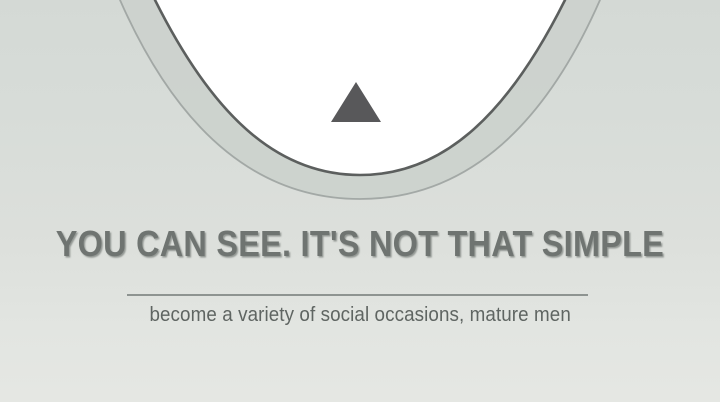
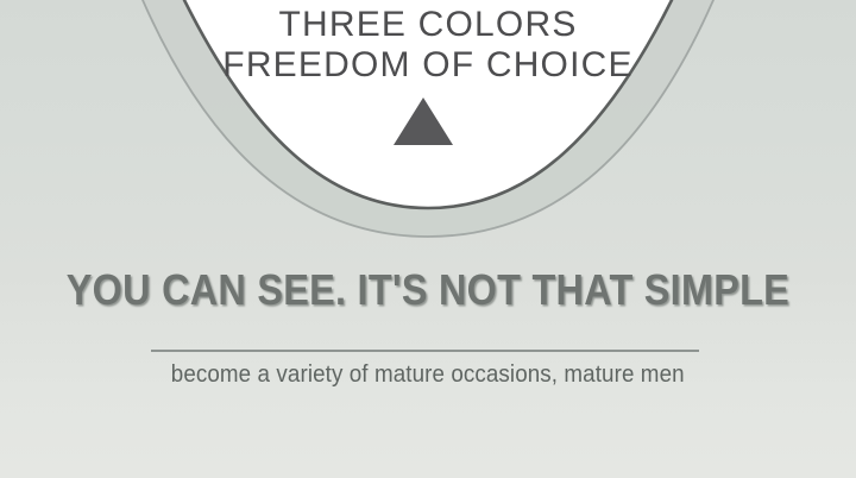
+ THREE COLORS
+ FREEDOM OF CHOICE
  YOU CAN SEE. IT'S NOT THAT SIMPLE
- become a variety of social occasions, mature men
+ become a variety of mature occasions, mature men
